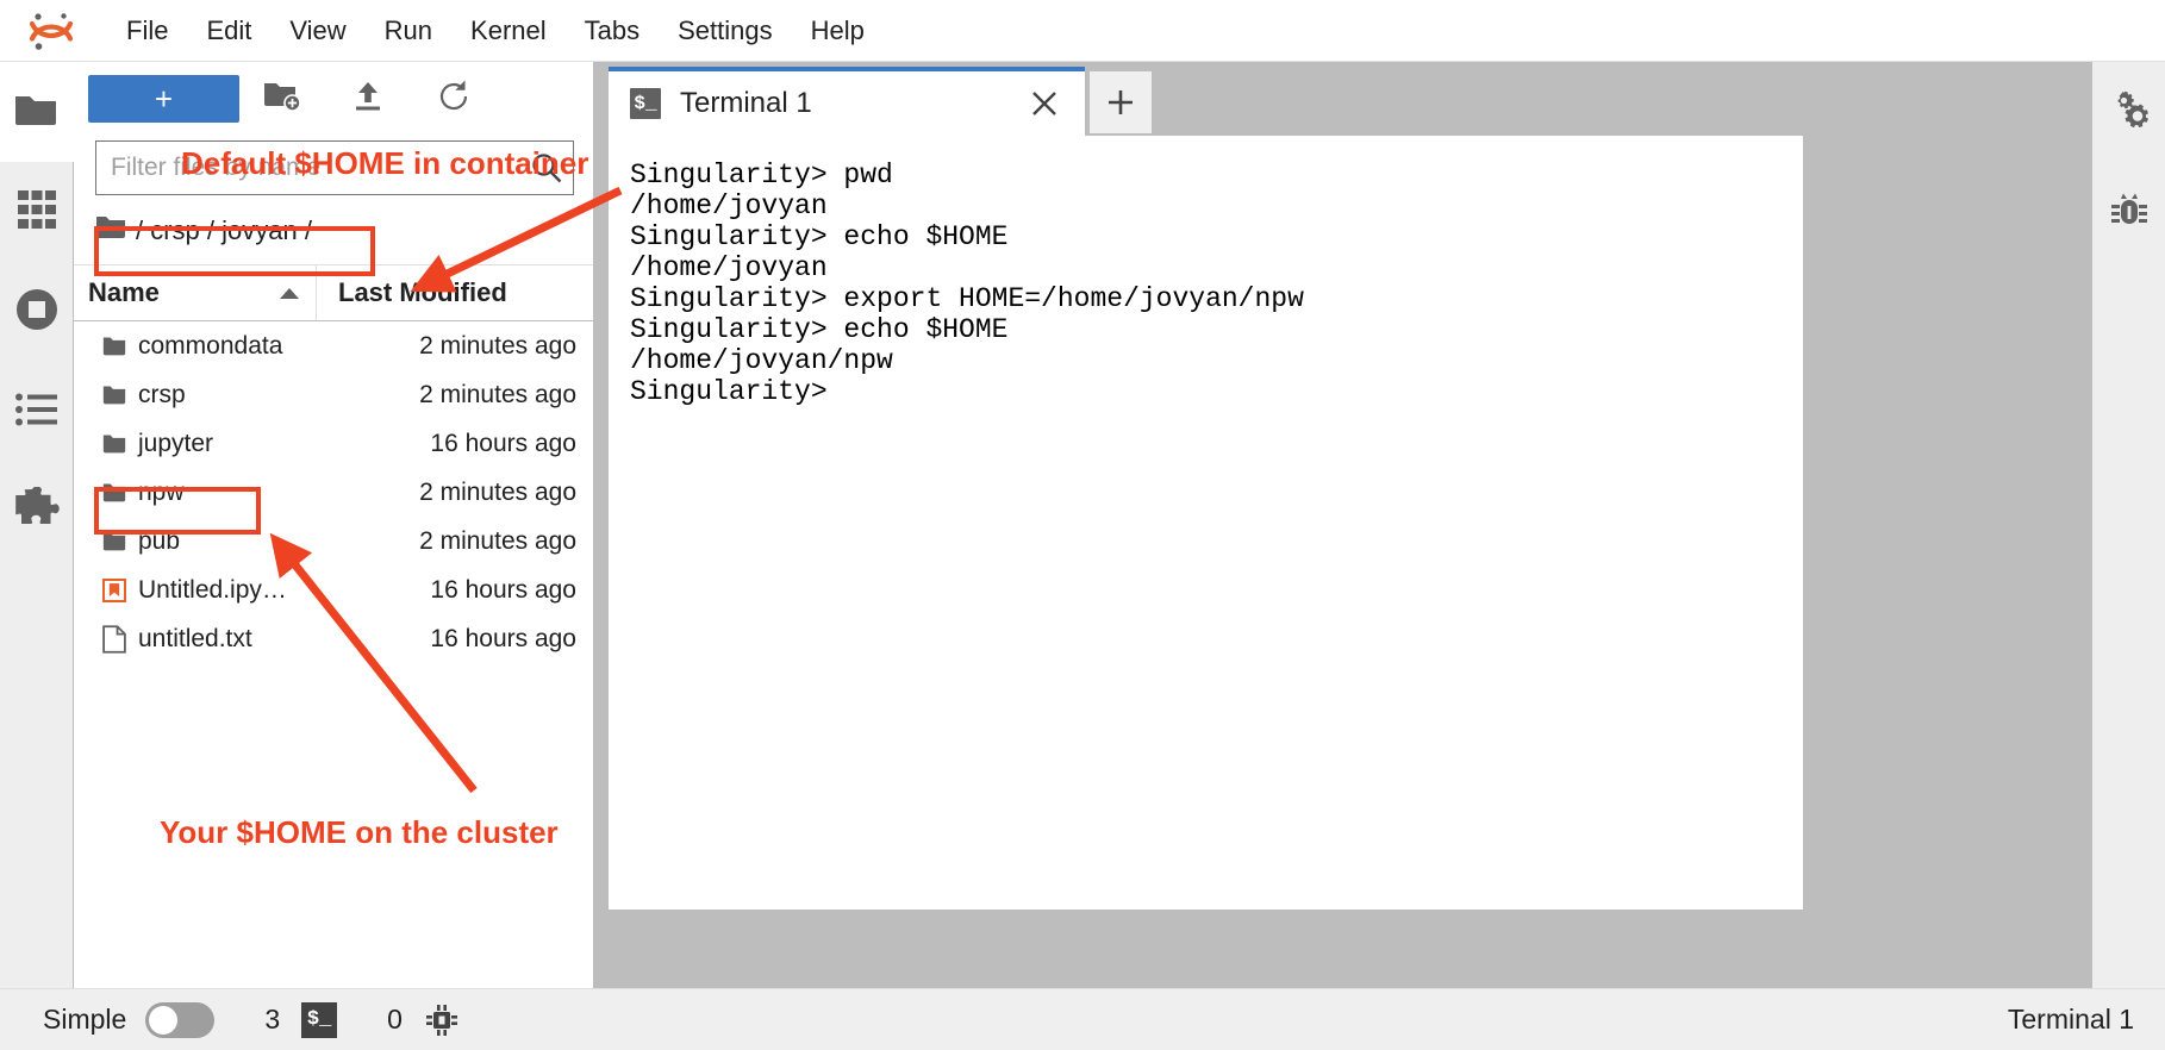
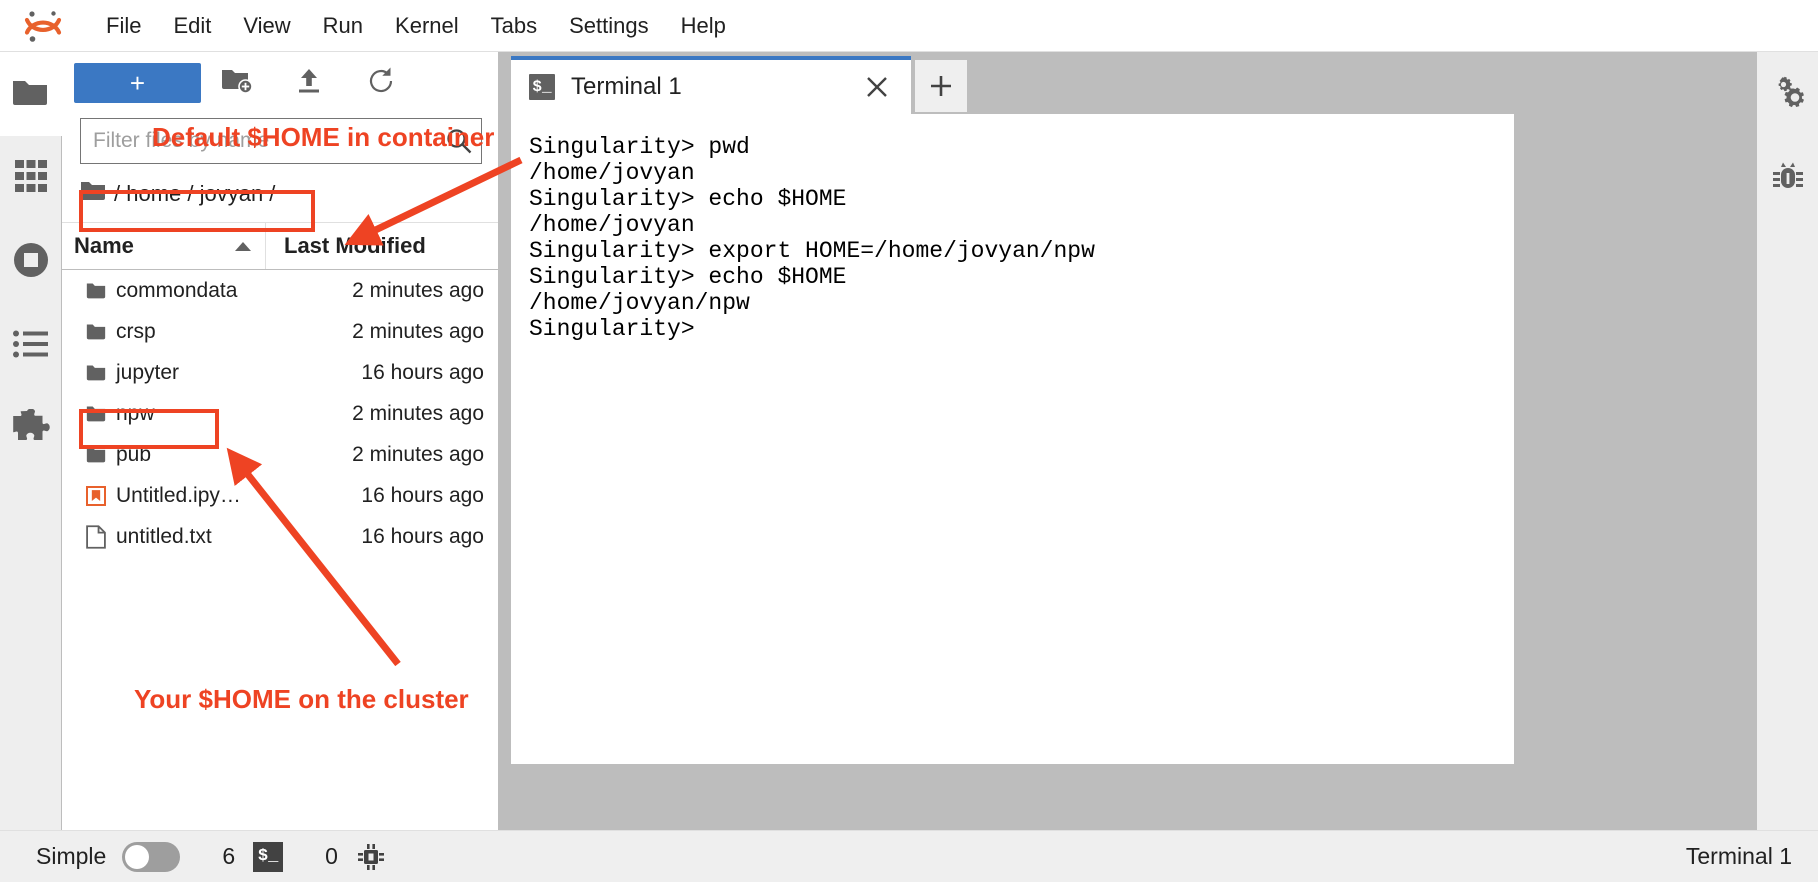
  File
  Edit
  View
  Run
  Kernel
  Tabs
  Settings
  Help
  +
  Filter files by name
- / crsp / jovyan /
+ / home / jovyan /
  Name
  Last Modified
  commondata
  2 minutes ago
  crsp
  2 minutes ago
  jupyter
  16 hours ago
  npw
  2 minutes ago
  pub
  2 minutes ago
  Untitled.ipy…
  16 hours ago
  untitled.txt
  16 hours ago
  $_
  Terminal 1
  Singularity> pwd
  /home/jovyan
  Singularity> echo $HOME
  /home/jovyan
  Singularity> export HOME=/home/jovyan/npw
  Singularity> echo $HOME
  /home/jovyan/npw
  Singularity>
  Simple
- 3
+ 6
  $_
  0
  Terminal 1
  Default $HOME in container
  Your $HOME on the cluster
